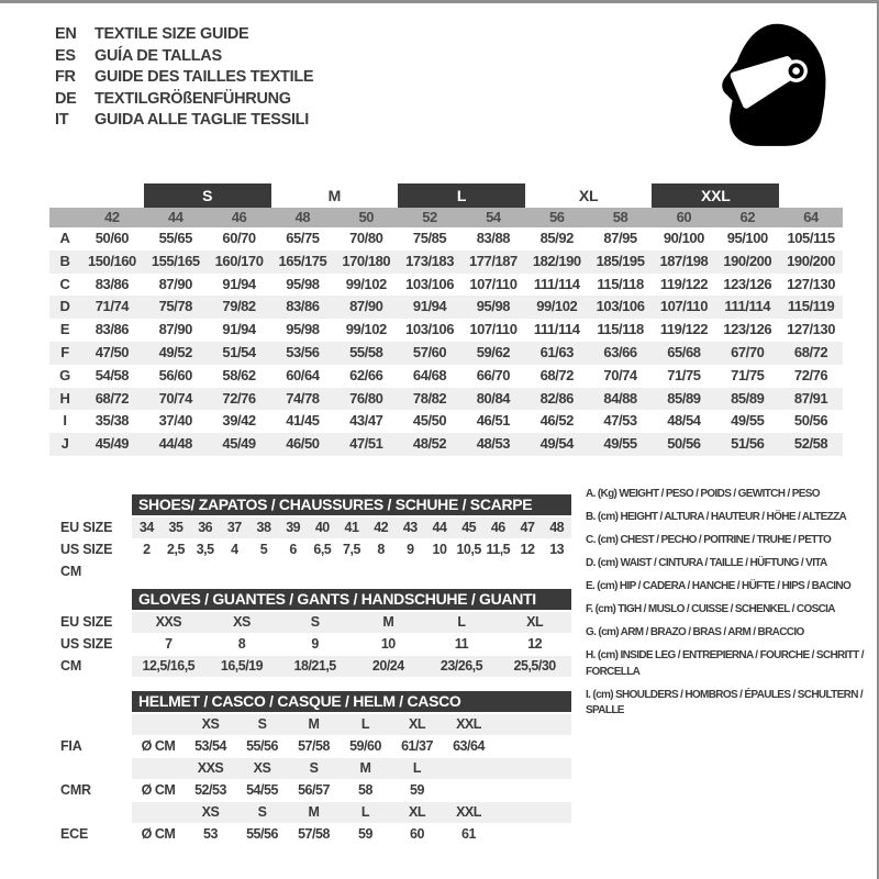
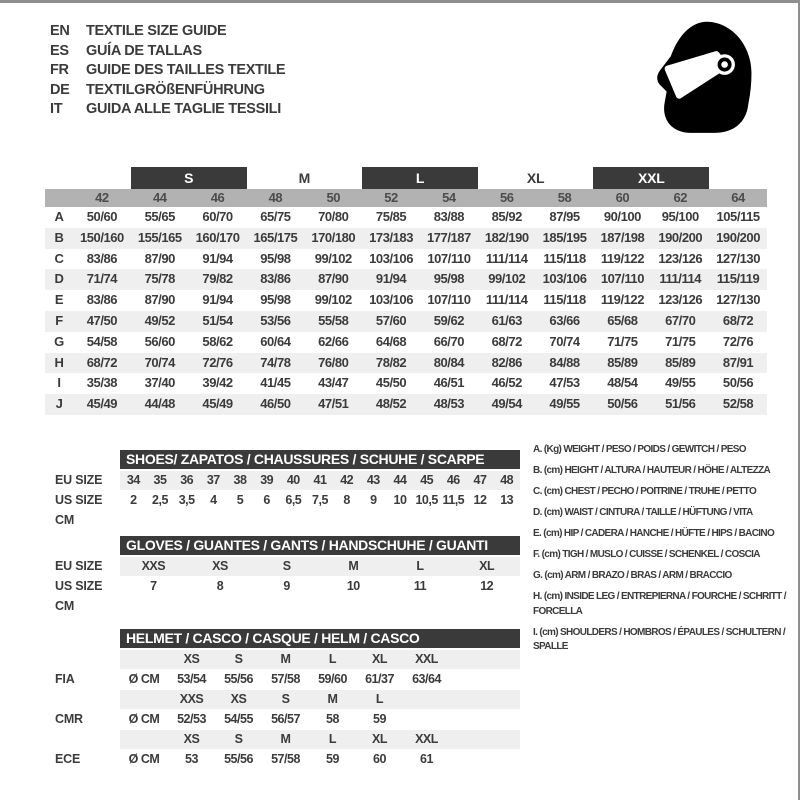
  EN
  TEXTILE SIZE GUIDE
  ES
  GUÍA DE TALLAS
  FR
  GUIDE DES TAILLES TEXTILE
  DE
  TEXTILGRÖßENFÜHRUNG
  IT
  GUIDA ALLE TAGLIE TESSILI
  S
  M
  L
  XL
  XXL
  42
  44
  46
  48
  50
  52
  54
  56
  58
  60
  62
  64
  A
  50/60
  55/65
  60/70
  65/75
  70/80
  75/85
  83/88
  85/92
  87/95
  90/100
  95/100
  105/115
  B
  150/160
  155/165
  160/170
  165/175
  170/180
  173/183
  177/187
  182/190
  185/195
  187/198
  190/200
  190/200
  C
  83/86
  87/90
  91/94
  95/98
  99/102
  103/106
  107/110
  111/114
  115/118
  119/122
  123/126
  127/130
  D
  71/74
  75/78
  79/82
  83/86
  87/90
  91/94
  95/98
  99/102
  103/106
  107/110
  111/114
  115/119
  E
  83/86
  87/90
  91/94
  95/98
  99/102
  103/106
  107/110
  111/114
  115/118
  119/122
  123/126
  127/130
  F
  47/50
  49/52
  51/54
  53/56
  55/58
  57/60
  59/62
  61/63
  63/66
  65/68
  67/70
  68/72
  G
  54/58
  56/60
  58/62
  60/64
  62/66
  64/68
  66/70
  68/72
  70/74
  71/75
  71/75
  72/76
  H
  68/72
  70/74
  72/76
  74/78
  76/80
  78/82
  80/84
  82/86
  84/88
  85/89
  85/89
  87/91
  I
  35/38
  37/40
  39/42
  41/45
  43/47
  45/50
  46/51
  46/52
  47/53
  48/54
  49/55
  50/56
  J
  45/49
  44/48
  45/49
  46/50
  47/51
  48/52
  48/53
  49/54
  49/55
  50/56
  51/56
  52/58
  SHOES/ ZAPATOS / CHAUSSURES / SCHUHE / SCARPE
  EU SIZE
  34
  35
  36
  37
  38
  39
  40
  41
  42
  43
  44
  45
  46
  47
  48
  US SIZE
  2
  2,5
  3,5
  4
  5
  6
  6,5
  7,5
  8
  9
  10
  10,5
  11,5
  12
  13
  CM
  GLOVES / GUANTES / GANTS / HANDSCHUHE / GUANTI
  EU SIZE
  XXS
  XS
  S
  M
  L
  XL
  US SIZE
  7
  8
  9
  10
  11
  12
  CM
- 12,5/16,5
- 16,5/19
- 18/21,5
- 20/24
- 23/26,5
- 25,5/30
  HELMET / CASCO / CASQUE / HELM / CASCO
  XS
  S
  M
  L
  XL
  XXL
  FIA
  Ø CM
  53/54
  55/56
  57/58
  59/60
  61/37
  63/64
  XXS
  XS
  S
  M
  L
  CMR
  Ø CM
  52/53
  54/55
  56/57
  58
  59
  XS
  S
  M
  L
  XL
  XXL
  ECE
  Ø CM
  53
  55/56
  57/58
  59
  60
  61
  A. (Kg) WEIGHT / PESO / POIDS / GEWITCH / PESO
  B. (cm) HEIGHT / ALTURA / HAUTEUR / HÖHE / ALTEZZA
  C. (cm) CHEST / PECHO / POITRINE / TRUHE / PETTO
  D. (cm) WAIST / CINTURA / TAILLE / HÜFTUNG / VITA
  E. (cm) HIP / CADERA / HANCHE / HÜFTE / HIPS / BACINO
  F. (cm) TIGH / MUSLO / CUISSE / SCHENKEL / COSCIA
  G. (cm) ARM / BRAZO / BRAS / ARM / BRACCIO
  H. (cm) INSIDE LEG / ENTREPIERNA / FOURCHE / SCHRITT / FORCELLA
  I. (cm) SHOULDERS / HOMBROS / ÉPAULES / SCHULTERN / SPALLE
